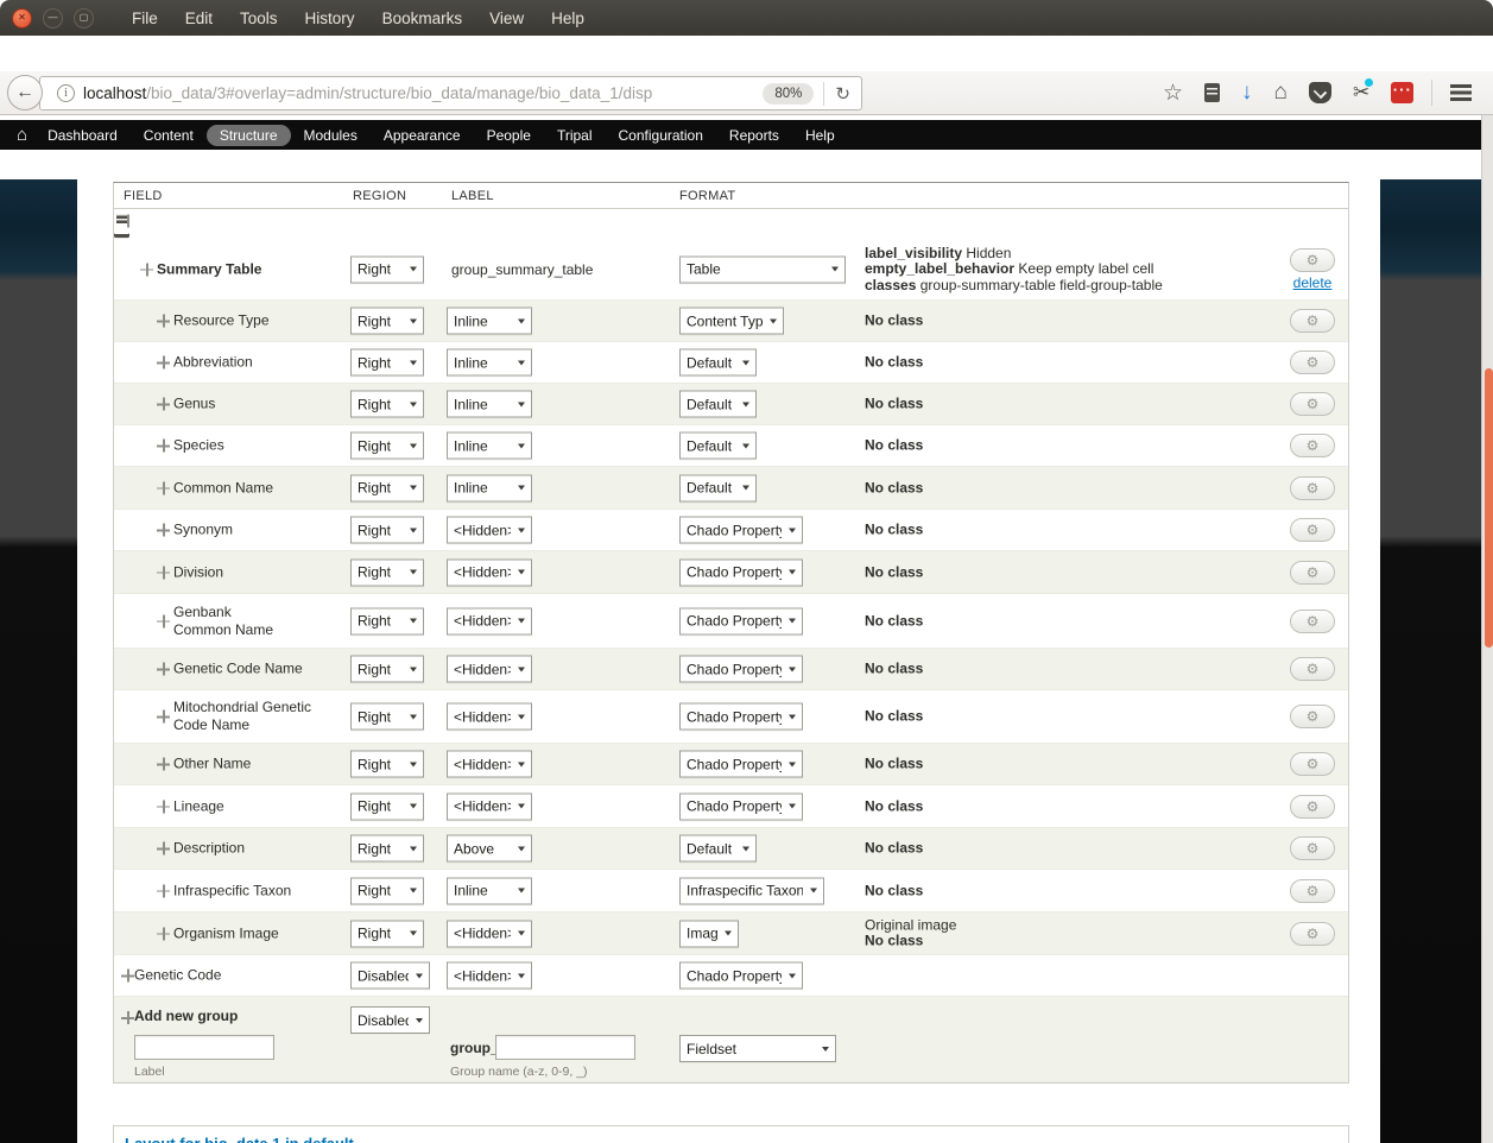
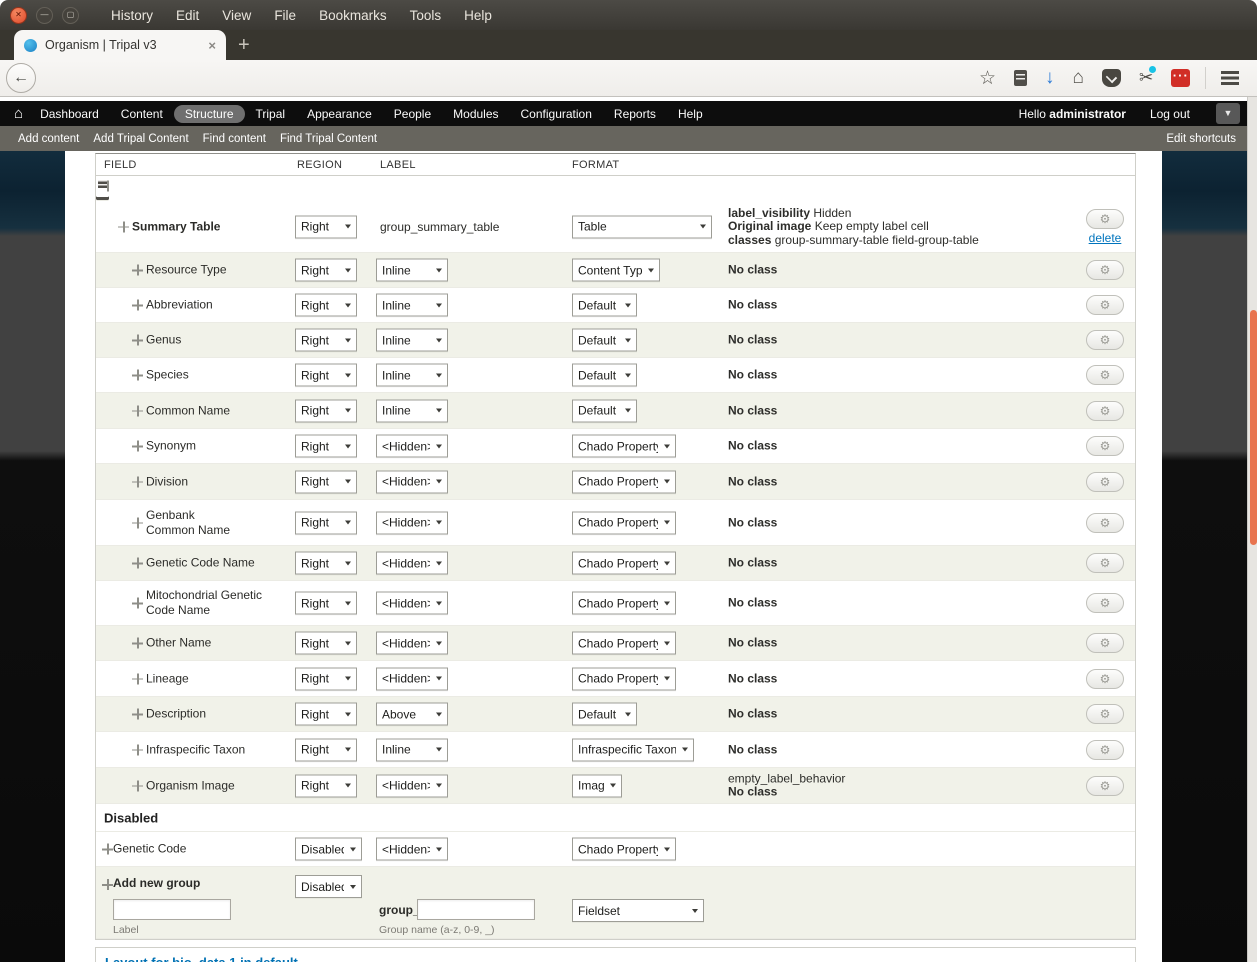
  ✕
  —
  ▢
- File
+ History
  Edit
- Tools
+ View
- History
+ File
  Bookmarks
- View
+ Tools
  Help
+ Organism | Tripal v3
+ ×
+ +
  ←
- i
- localhost/bio_data/3#overlay=admin/structure/bio_data/manage/bio_data_1/disp
- 80%
- ↻
  ☆
  ↓
  ⌂
  ✂
  ···
  ⌂
  Dashboard
  Content
  Structure
- Modules
+ Tripal
  Appearance
  People
- Tripal
+ Modules
  Configuration
  Reports
  Help
+ Hello administrator
+ Log out
+ ▼
+ Add content
+ Add Tripal Content
+ Find content
+ Find Tripal Content
+ Edit shortcuts
  FIELD
  REGION
  LABEL
  FORMAT
  Summary Table
  Right
  group_summary_table
  Table
  label_visibility Hidden
- empty_label_behavior Keep empty label cell
+ Original image Keep empty label cell
  classes group-summary-table field-group-table
  ⚙
  delete
  Resource Type
  Right
  Inline
  Content Typ
  No class
  ⚙
  Abbreviation
  Right
  Inline
  Default
  No class
  ⚙
  Genus
  Right
  Inline
  Default
  No class
  ⚙
  Species
  Right
  Inline
  Default
  No class
  ⚙
  Common Name
  Right
  Inline
  Default
  No class
  ⚙
  Synonym
  Right
  <Hidden
  Chado Propert
  No class
  ⚙
  Division
  Right
  <Hidden
  Chado Propert
  No class
  ⚙
  Genbank Common Name
  Right
  <Hidden
  Chado Propert
  No class
  ⚙
  Genetic Code Name
  Right
  <Hidden
  Chado Propert
  No class
  ⚙
  Mitochondrial Genetic Code Name
  Right
  <Hidden
  Chado Propert
  No class
  ⚙
  Other Name
  Right
  <Hidden
  Chado Propert
  No class
  ⚙
  Lineage
  Right
  <Hidden
  Chado Propert
  No class
  ⚙
  Description
  Right
  Above
  Default
  No class
  ⚙
  Infraspecific Taxon
  Right
  Inline
  Infraspecific Taxon
  No class
  ⚙
  Organism Image
  Right
  <Hidden
  Imag
- Original image
+ empty_label_behavior
  No class
  ⚙
+ Disabled
  Genetic Code
  Disable
  <Hidden
  Chado Propert
  Add new group
  Disable
  Label
  group
  Group name (a-z, 0-9, _)
  Fieldset
